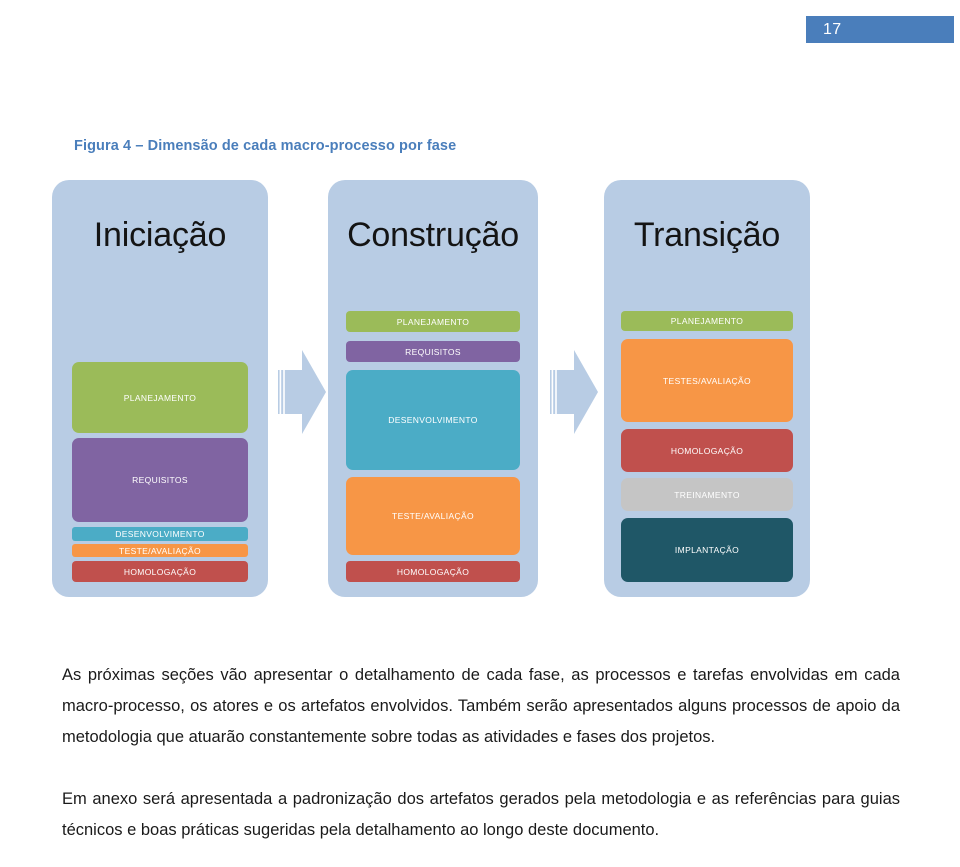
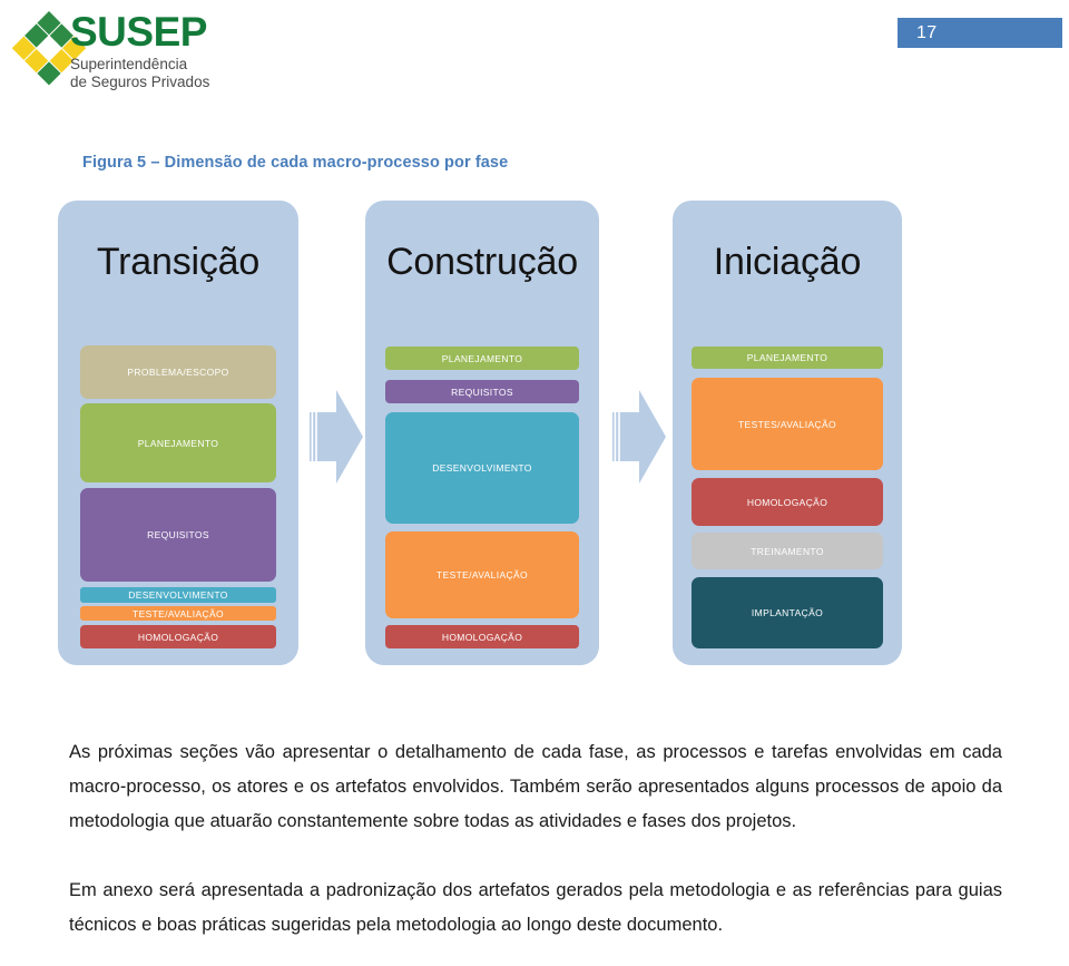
+ SUSEP
+ Superintendência
+ de Seguros Privados
  17
- Figura 4 – Dimensão de cada macro-processo por fase
+ Figura 5 – Dimensão de cada macro-processo por fase
- Iniciação
+ Transição
+ PROBLEMA/ESCOPO
  PLANEJAMENTO
  REQUISITOS
  DESENVOLVIMENTO
  TESTE/AVALIAÇÃO
  HOMOLOGAÇÃO
  Construção
  PLANEJAMENTO
  REQUISITOS
  DESENVOLVIMENTO
  TESTE/AVALIAÇÃO
  HOMOLOGAÇÃO
- Transição
+ Iniciação
  PLANEJAMENTO
  TESTES/AVALIAÇÃO
  HOMOLOGAÇÃO
  TREINAMENTO
  IMPLANTAÇÃO
  As próximas seções vão apresentar o detalhamento de cada fase, as processos e tarefas envolvidas em cada macro-processo, os atores e os artefatos envolvidos. Também serão apresentados alguns processos de apoio da metodologia que atuarão constantemente sobre todas as atividades e fases dos projetos.
- Em anexo será apresentada a padronização dos artefatos gerados pela metodologia e as referências para guias técnicos e boas práticas sugeridas pela detalhamento ao longo deste documento.
+ Em anexo será apresentada a padronização dos artefatos gerados pela metodologia e as referências para guias técnicos e boas práticas sugeridas pela metodologia ao longo deste documento.
